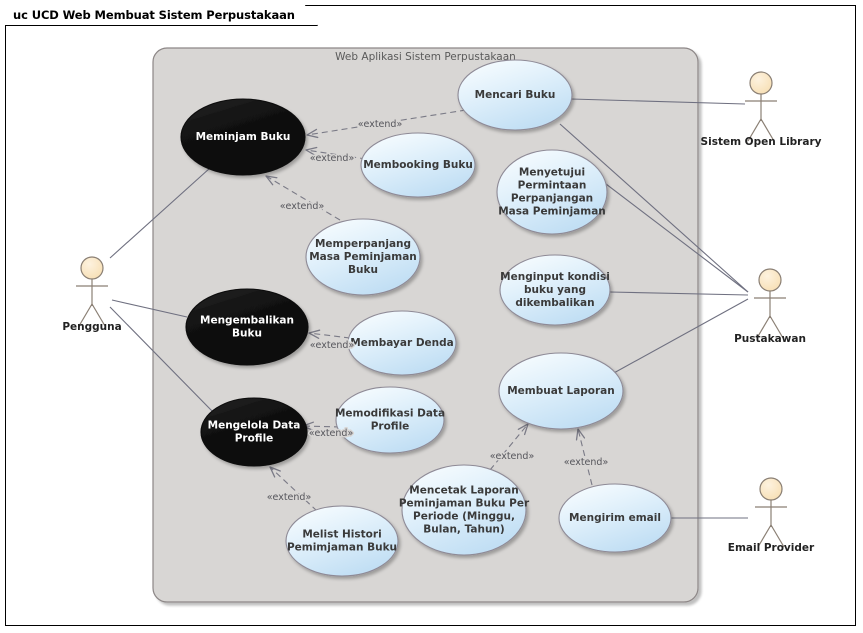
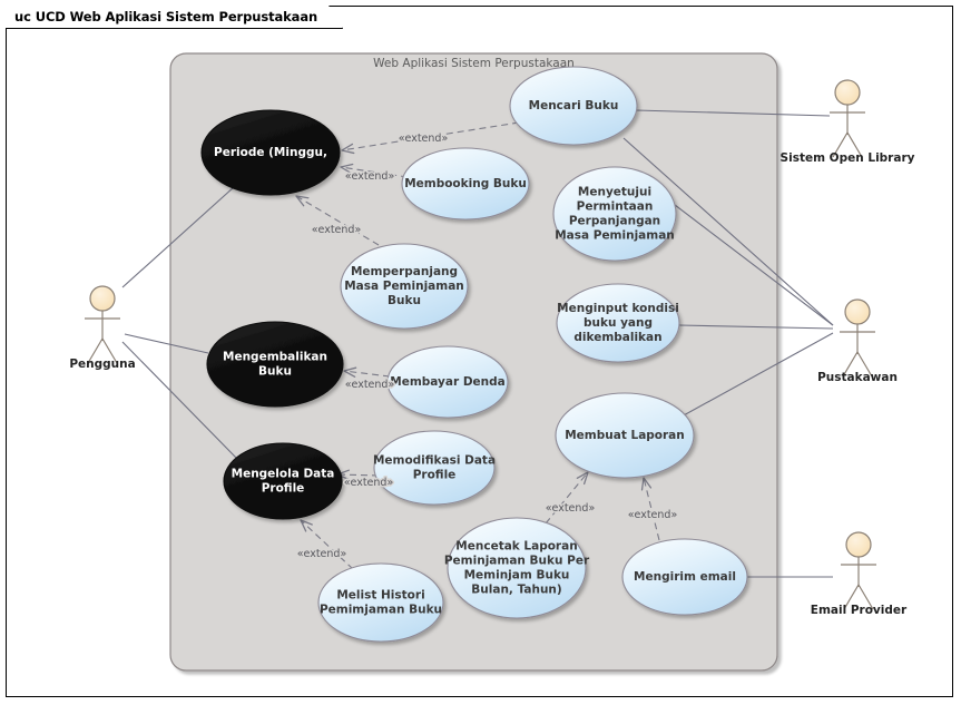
  Web Aplikasi Sistem Perpustakaan
- Meminjam Buku
+ Periode (Minggu,
  Mencari Buku
  Membooking Buku
  Menyetujui
  Permintaan
  Perpanjangan
  Masa Peminjaman
  Memperpanjang
  Masa Peminjaman
  Buku
  Menginput kondisi
  buku yang
  dikembalikan
  Mengembalikan
  Buku
  Membayar Denda
  Membuat Laporan
  Memodifikasi Data
  Profile
  Mengelola Data
  Profile
  Mencetak Laporan
  Peminjaman Buku Per
- Periode (Minggu,
+ Meminjam Buku
  Bulan, Tahun)
  Mengirim email
  Melist Histori
  Pemimjaman Buku
  Sistem Open Library
  Pengguna
  Pustakawan
  Email Provider
  «extend»
  «extend»
  «extend»
  «extend»
  «extend»
  «extend»
  «extend»
  «extend»
- uc UCD Web Membuat Sistem Perpustakaan
+ uc UCD Web Aplikasi Sistem Perpustakaan
